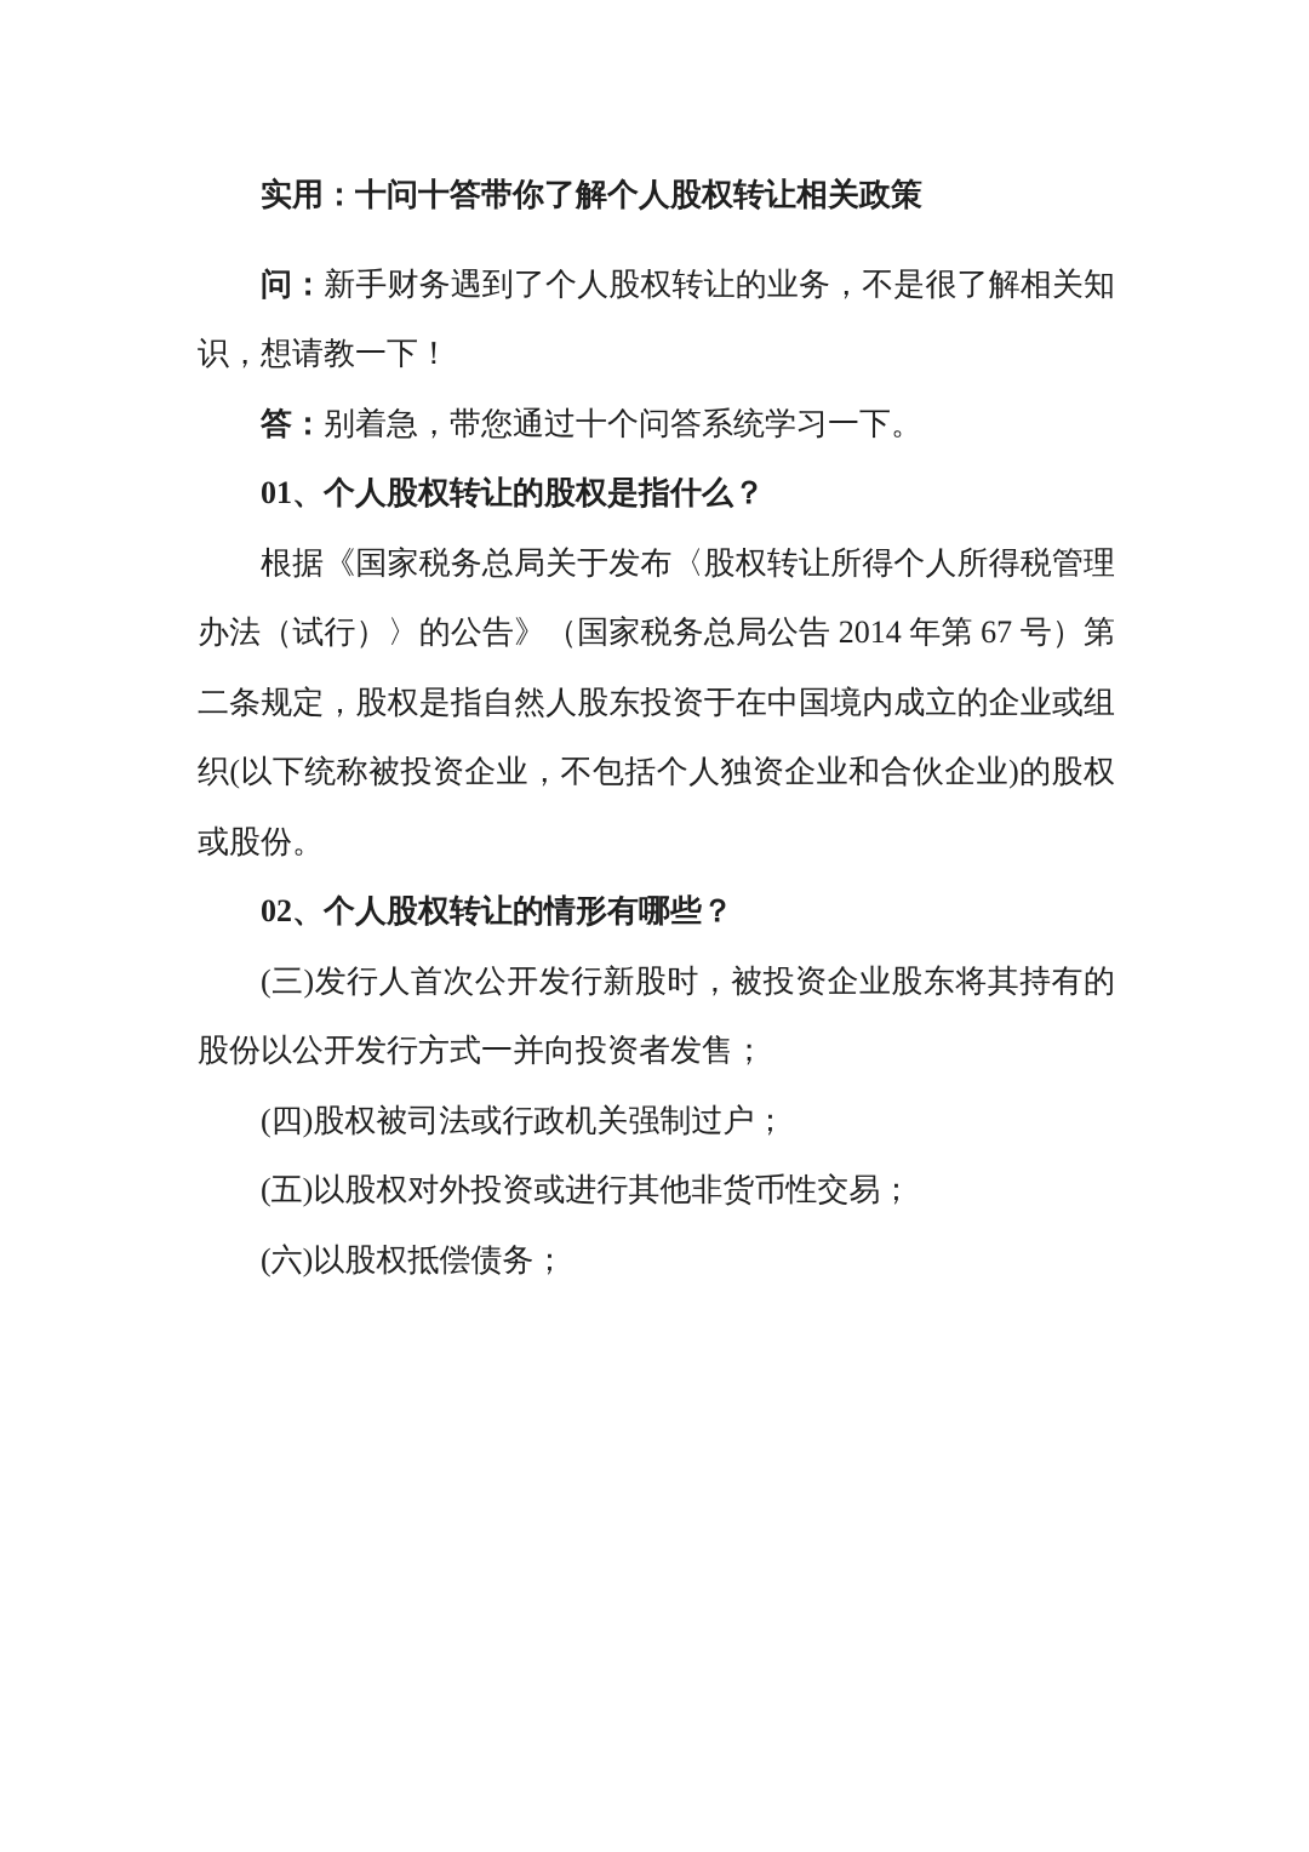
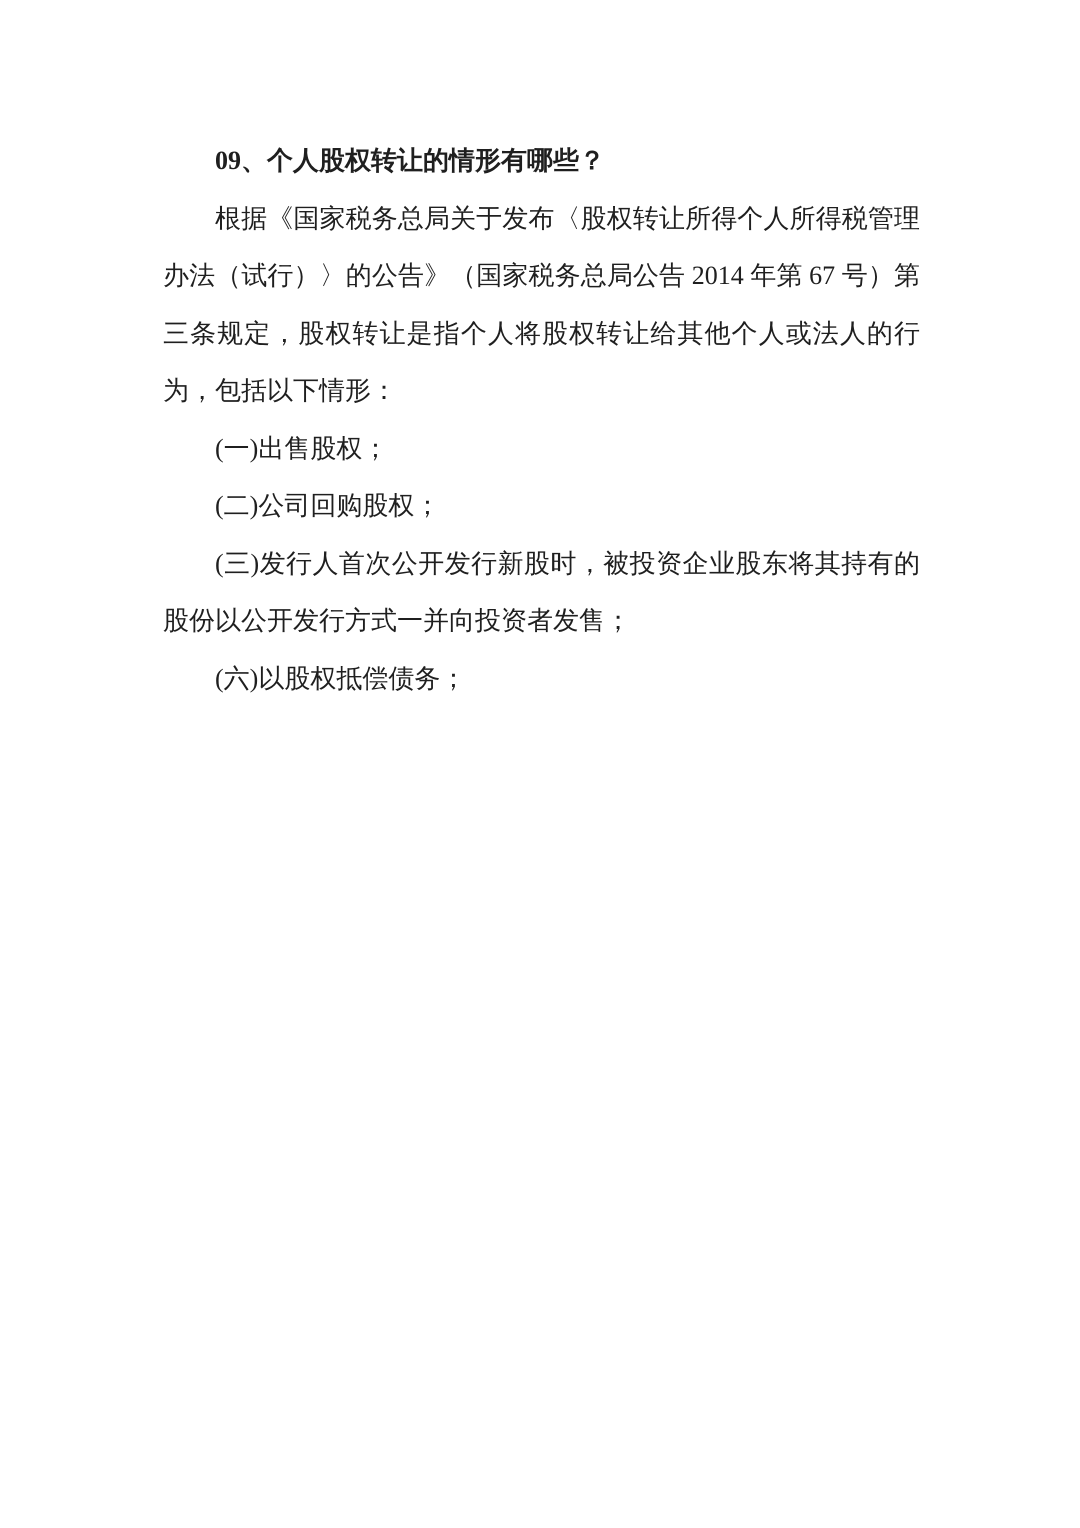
- 实用：十问十答带你了解个人股权转让相关政策
- 问：新手财务遇到了个人股权转让的业务，不是很了解相关知识，想请教一下！
- 答：别着急，带您通过十个问答系统学习一下。
- 01、个人股权转让的股权是指什么？
- 根据《国家税务总局关于发布〈股权转让所得个人所得税管理办法（试行）〉的公告》（国家税务总局公告 2014 年第 67 号）第二条规定，股权是指自然人股东投资于在中国境内成立的企业或组织(以下统称被投资企业，不包括个人独资企业和合伙企业)的股权或股份。
- 02、个人股权转让的情形有哪些？
+ 09、个人股权转让的情形有哪些？
+ 根据《国家税务总局关于发布〈股权转让所得个人所得税管理办法（试行）〉的公告》（国家税务总局公告 2014 年第 67 号）第三条规定，股权转让是指个人将股权转让给其他个人或法人的行为，包括以下情形：
+ (一)出售股权；
+ (二)公司回购股权；
  (三)发行人首次公开发行新股时，被投资企业股东将其持有的股份以公开发行方式一并向投资者发售；
- (四)股权被司法或行政机关强制过户；
- (五)以股权对外投资或进行其他非货币性交易；
  (六)以股权抵偿债务；
